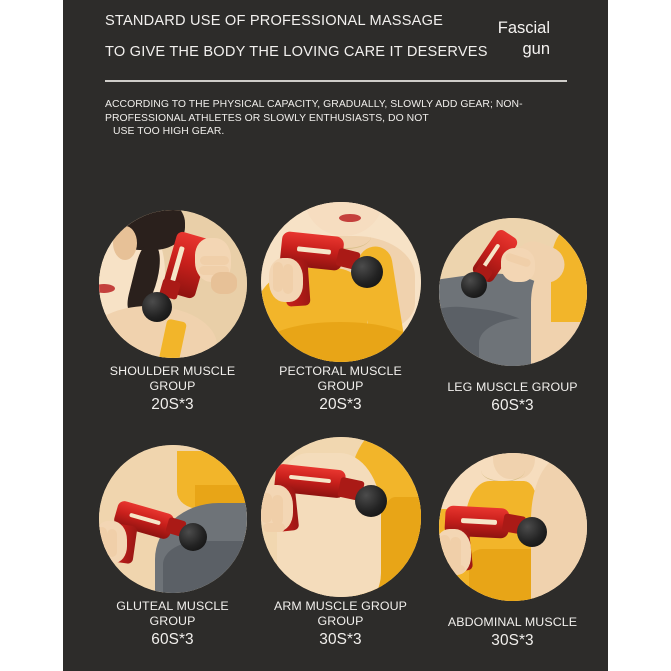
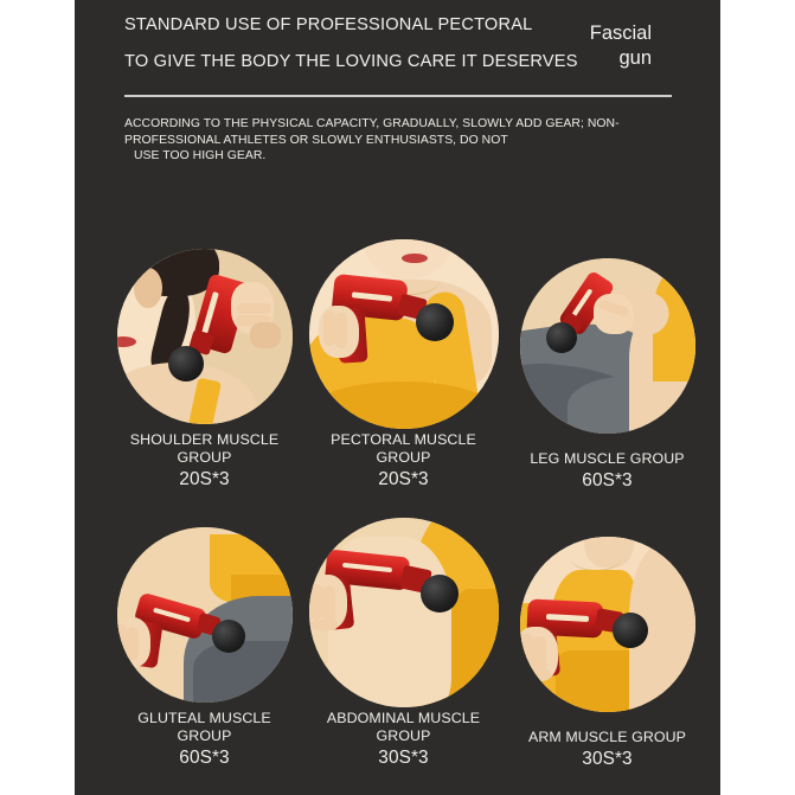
- STANDARD USE OF PROFESSIONAL MASSAGE
+ STANDARD USE OF PROFESSIONAL PECTORAL
  TO GIVE THE BODY THE LOVING CARE IT DESERVES
  Fascial
  gun
  ACCORDING TO THE PHYSICAL CAPACITY, GRADUALLY, SLOWLY ADD GEAR; NON-
  PROFESSIONAL ATHLETES OR SLOWLY ENTHUSIASTS, DO NOT
  USE TOO HIGH GEAR.
  SHOULDER MUSCLE
  GROUP
  20S*3
  PECTORAL MUSCLE
  GROUP
  20S*3
  LEG MUSCLE GROUP
  60S*3
  GLUTEAL MUSCLE
  GROUP
  60S*3
- ARM MUSCLE GROUP
+ ABDOMINAL MUSCLE
  GROUP
  30S*3
- ABDOMINAL MUSCLE
+ ARM MUSCLE GROUP
  30S*3
